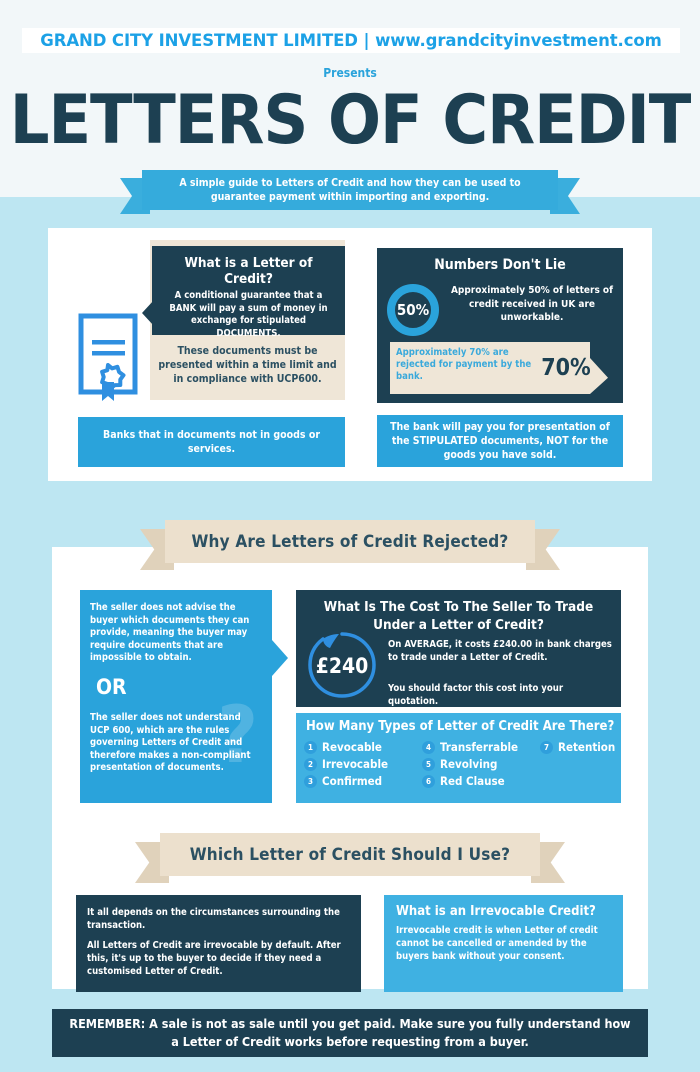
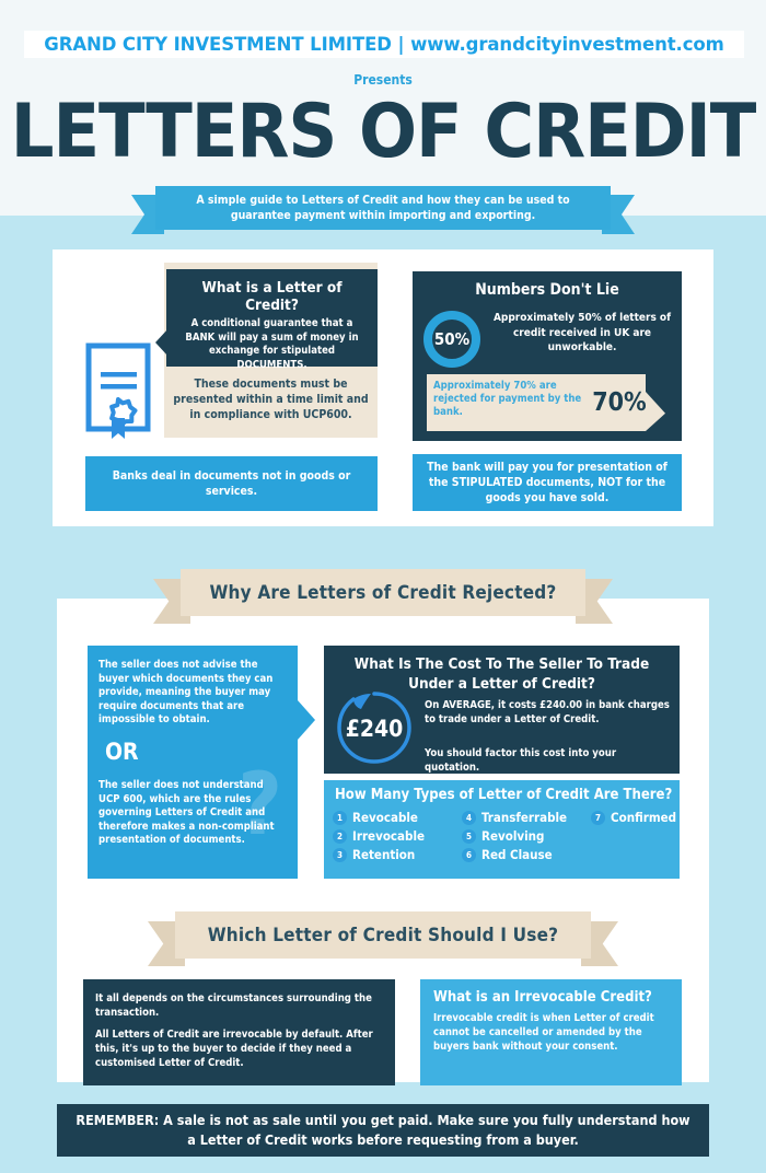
  GRAND CITY INVESTMENT LIMITED | www.grandcityinvestment.com
  Presents
  LETTERS OF CREDIT
  A simple guide to Letters of Credit and how they can be used to guarantee payment within importing and exporting.
  These documents must be presented within a time limit and in compliance with UCP600.
  What is a Letter of Credit?
  A conditional guarantee that a BANK will pay a sum of money in exchange for stipulated DOCUMENTS.
- Banks that in documents not in goods or services.
+ Banks deal in documents not in goods or services.
  Numbers Don't Lie
  50%
  Approximately 50% of letters of credit received in UK are unworkable.
  Approximately 70% are rejected for payment by the bank.
  70%
  The bank will pay you for presentation of the STIPULATED documents, NOT for the goods you have sold.
  Why Are Letters of Credit Rejected?
  ?
  The seller does not advise the buyer which documents they can provide, meaning the buyer may require documents that are impossible to obtain.
  OR
  The seller does not understand UCP 600, which are the rules governing Letters of Credit and therefore makes a non-compliant presentation of documents.
  What Is The Cost To The Seller To Trade Under a Letter of Credit?
  £240
  On AVERAGE, it costs £240.00 in bank charges to trade under a Letter of Credit.
  You should factor this cost into your quotation.
  How Many Types of Letter of Credit Are There?
  1
  Revocable
  4
  Transferrable
  7
- Retention
+ Confirmed
  2
  Irrevocable
  5
  Revolving
  3
- Confirmed
+ Retention
  6
  Red Clause
  Which Letter of Credit Should I Use?
  It all depends on the circumstances surrounding the transaction.
  All Letters of Credit are irrevocable by default. After this, it's up to the buyer to decide if they need a customised Letter of Credit.
  What is an Irrevocable Credit?
  Irrevocable credit is when Letter of credit cannot be cancelled or amended by the buyers bank without your consent.
  REMEMBER: A sale is not as sale until you get paid. Make sure you fully understand how a Letter of Credit works before requesting from a buyer.
